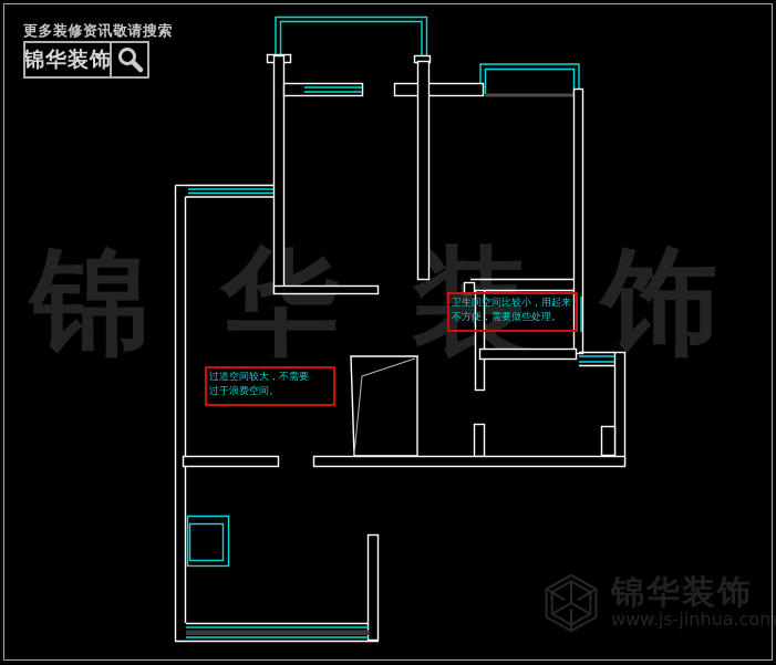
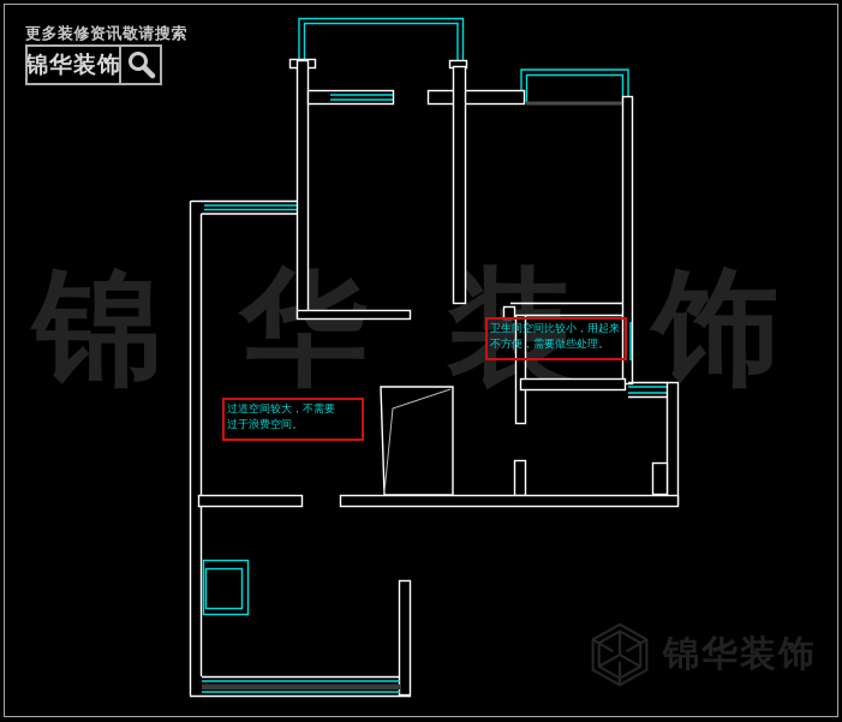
  锦华装饰
  卫生间空间比较小，用起来
  不方便，需要做些处理。
  过道空间较大，不需要
  过于浪费空间。
  更多装修资讯敬请搜索
  锦华装饰
  锦华装饰
- www.js-jinhua.com
